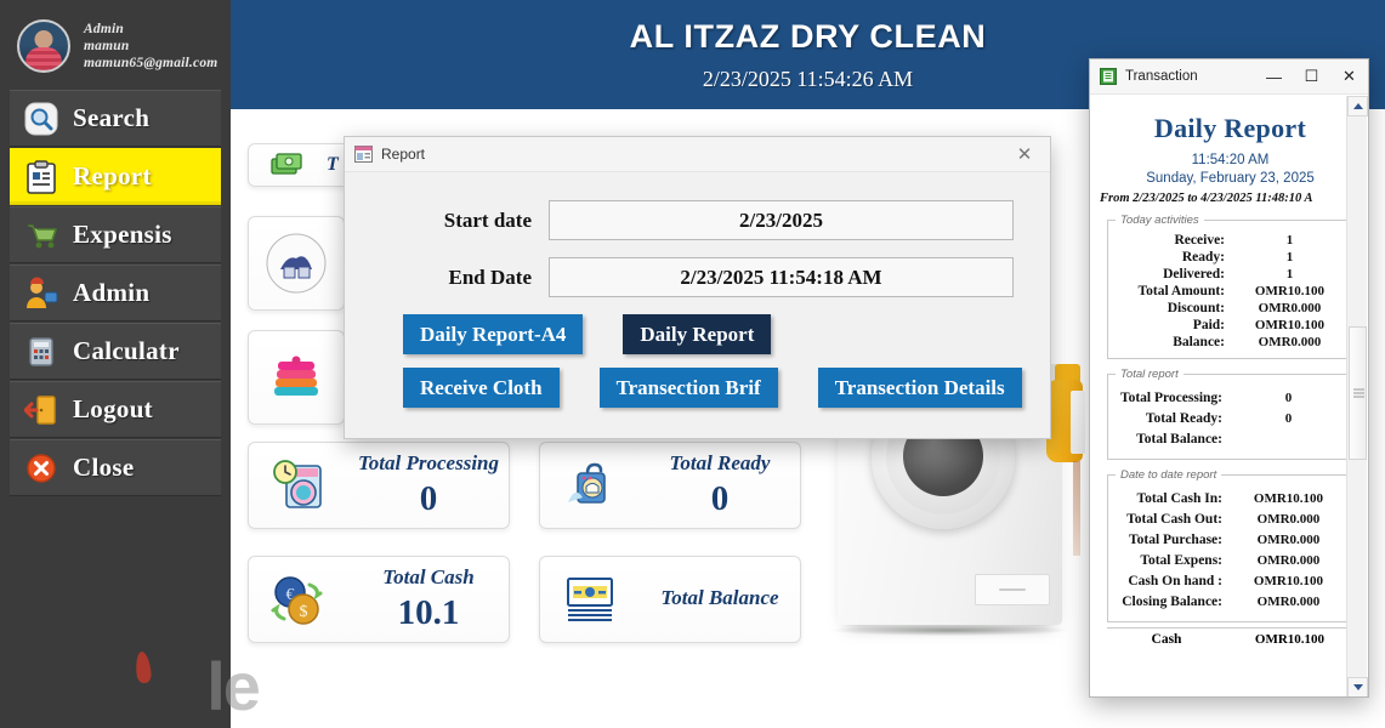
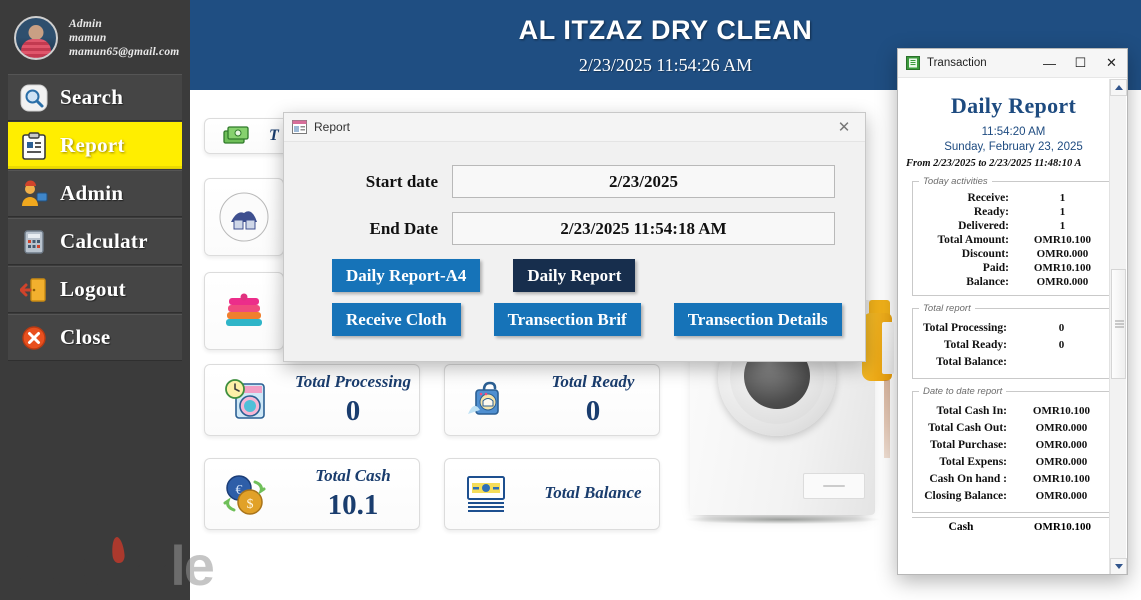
  Admin
  mamun
  mamun65@gmail.com
  Search
  Report
- Expensis
  Admin
  Calculatr
  Logout
  Close
  AL ITZAZ DRY CLEAN
  2/23/2025 11:54:26 AM
  T
  Total Processing
  0
  Total Ready
  0
  €
  $
  Total Cash
  10.1
  Total Balance
  Report
  ✕
  Start date
  2/23/2025
  End Date
  2/23/2025 11:54:18 AM
  Daily Report-A4
  Daily Report
  Receive Cloth
  Transection Brif
  Transection Details
  Transaction
  —
  ☐
  ✕
  Daily Report
  11:54:20 AM
  Sunday, February 23, 2025
- From 2/23/2025 to 4/23/2025 11:48:10 A
+ From 2/23/2025 to 2/23/2025 11:48:10 A
  Today activities
  Receive:
  1
  Ready:
  1
  Delivered:
  1
  Total Amount:
  OMR10.100
  Discount:
  OMR0.000
  Paid:
  OMR10.100
  Balance:
  OMR0.000
  Total report
  Total Processing:
  0
  Total Ready:
  0
  Total Balance:
  Date to date report
  Total Cash In:
  OMR10.100
  Total Cash Out:
  OMR0.000
  Total Purchase:
  OMR0.000
  Total Expens:
  OMR0.000
  Cash On hand :
  OMR10.100
  Closing Balance:
  OMR0.000
  Cash
  OMR10.100
  dubizz
  le
